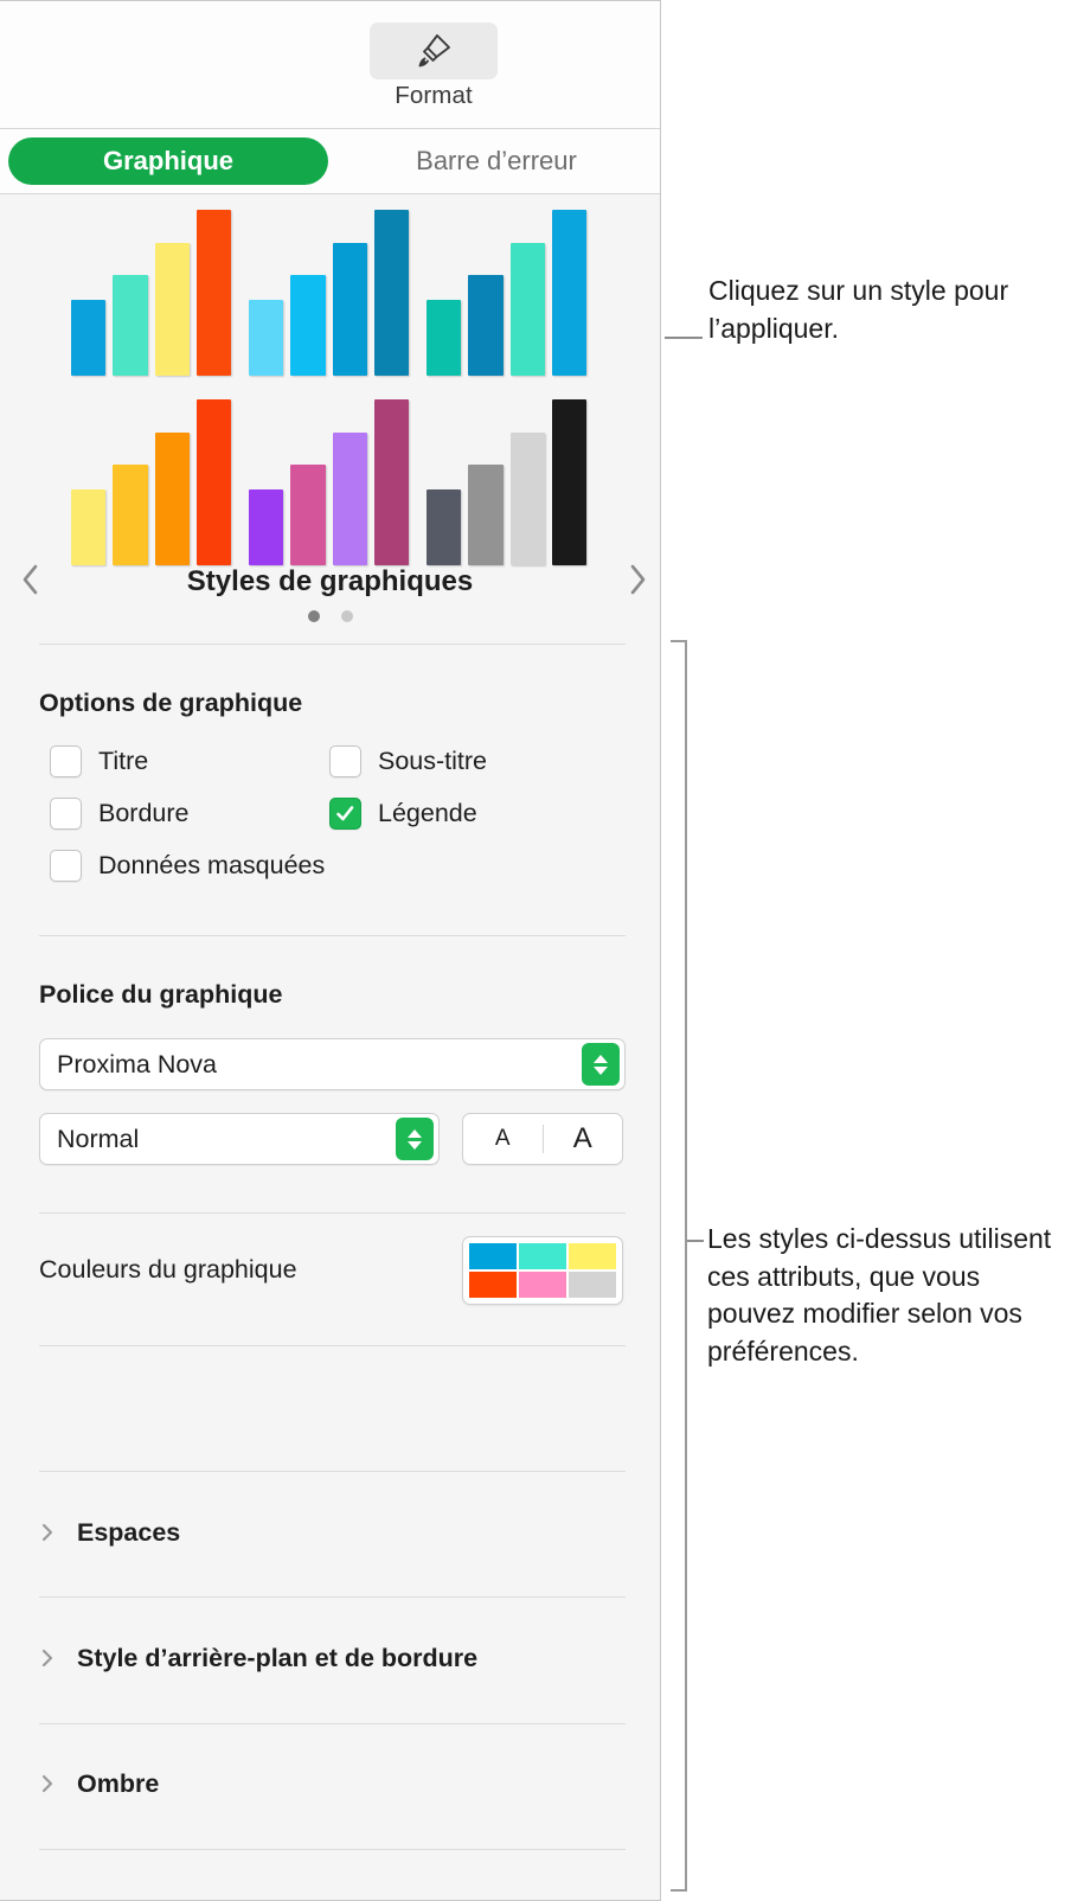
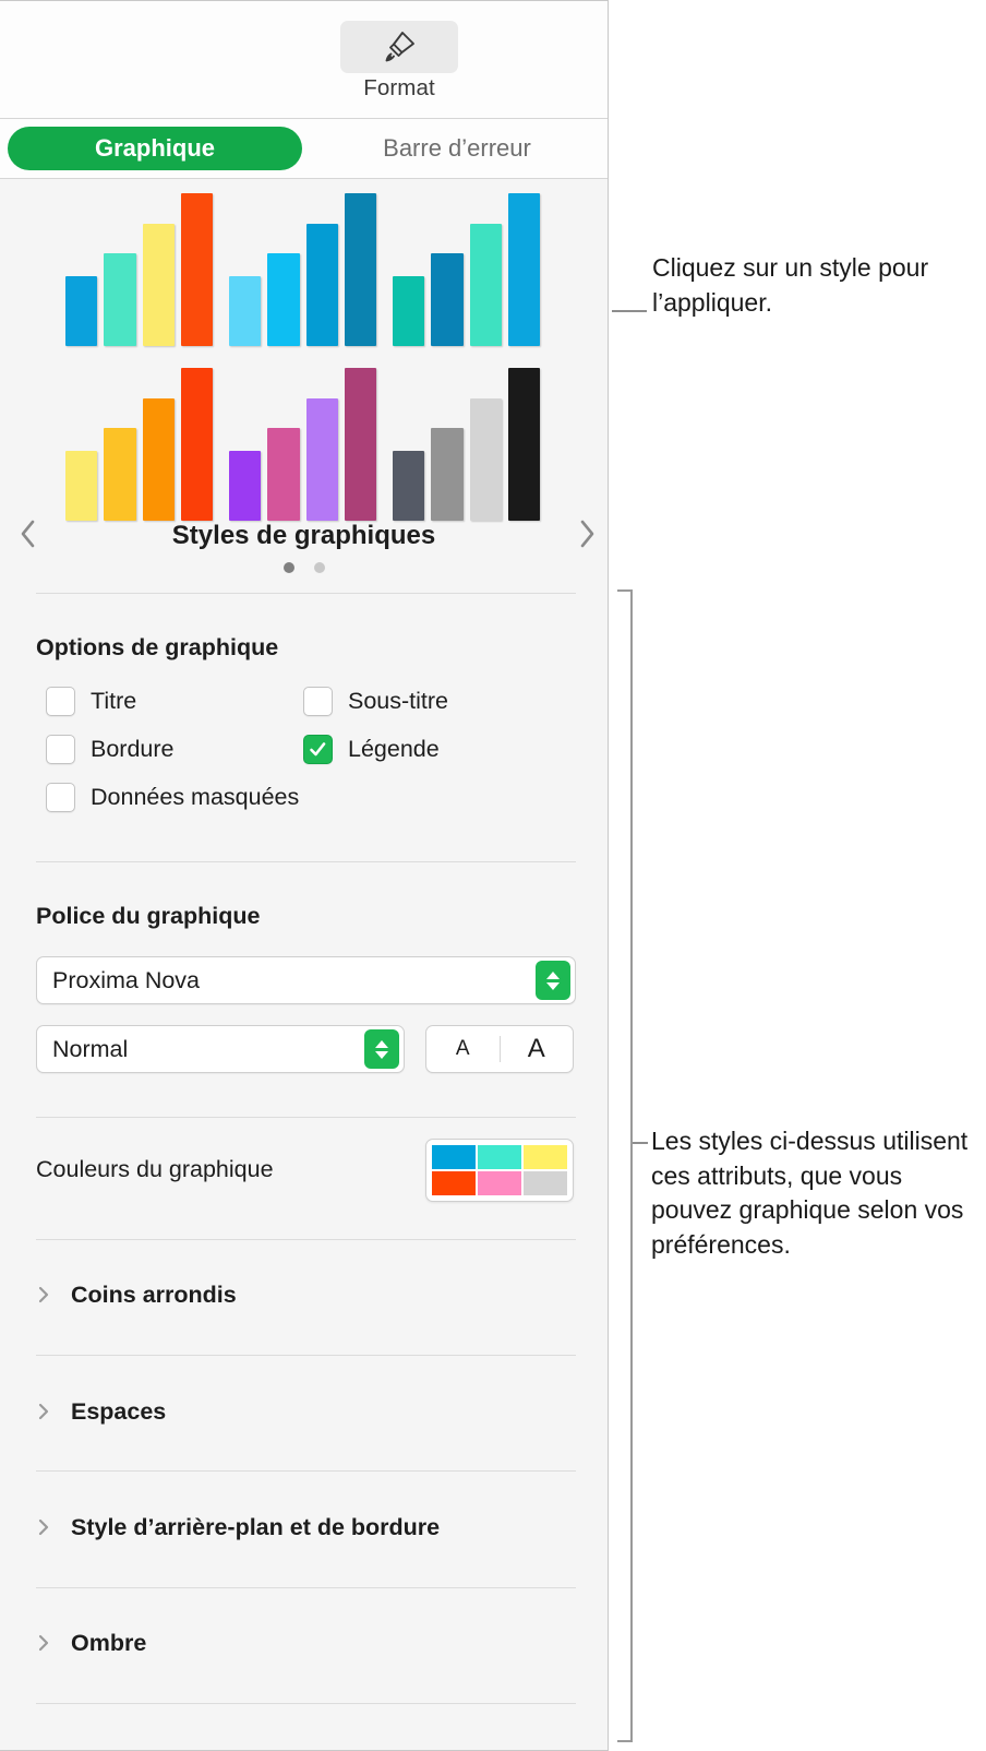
  Format
  Graphique
  Barre d’erreur
  Styles de graphiques
  Options de graphique
  Titre
  Sous-titre
  Bordure
  Légende
  Données masquées
  Police du graphique
  Proxima Nova
  Normal
  A
  A
  Couleurs du graphique
+ Coins arrondis
  Espaces
  Style d’arrière-plan et de bordure
  Ombre
  Cliquez sur un style pour l’appliquer.
- Les styles ci-dessus utilisent ces attributs, que vous pouvez modifier selon vos préférences.
+ Les styles ci-dessus utilisent ces attributs, que vous pouvez graphique selon vos préférences.
